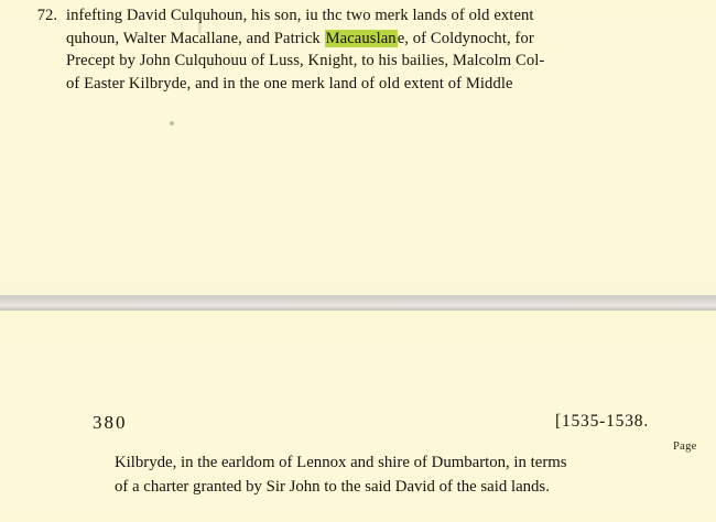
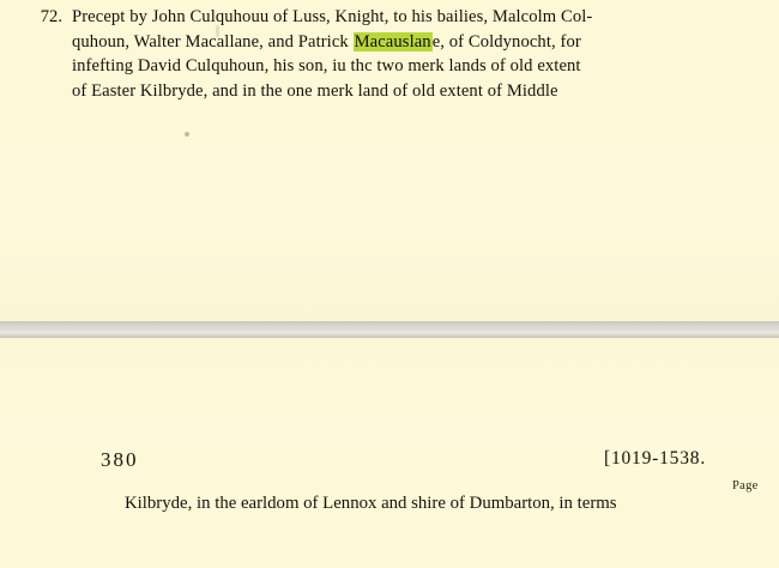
  72.
- infefting David Culquhoun, his son, iu thc two merk lands of old extent
+ Precept by John Culquhouu of Luss, Knight, to his bailies, Malcolm Col-
  quhoun, Walter Macallane, and Patrick Macauslane, of Coldynocht, for
- Precept by John Culquhouu of Luss, Knight, to his bailies, Malcolm Col-
+ infefting David Culquhoun, his son, iu thc two merk lands of old extent
  of Easter Kilbryde, and in the one merk land of old extent of Middle
  380
- [1535-1538.
+ [1019-1538.
  Page
  Kilbryde, in the earldom of Lennox and shire of Dumbarton, in terms
- of a charter granted by Sir John to the said David of the said lands.
